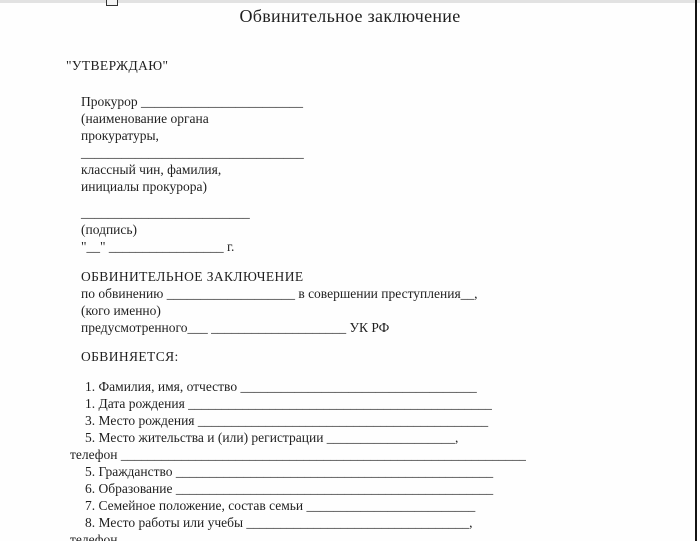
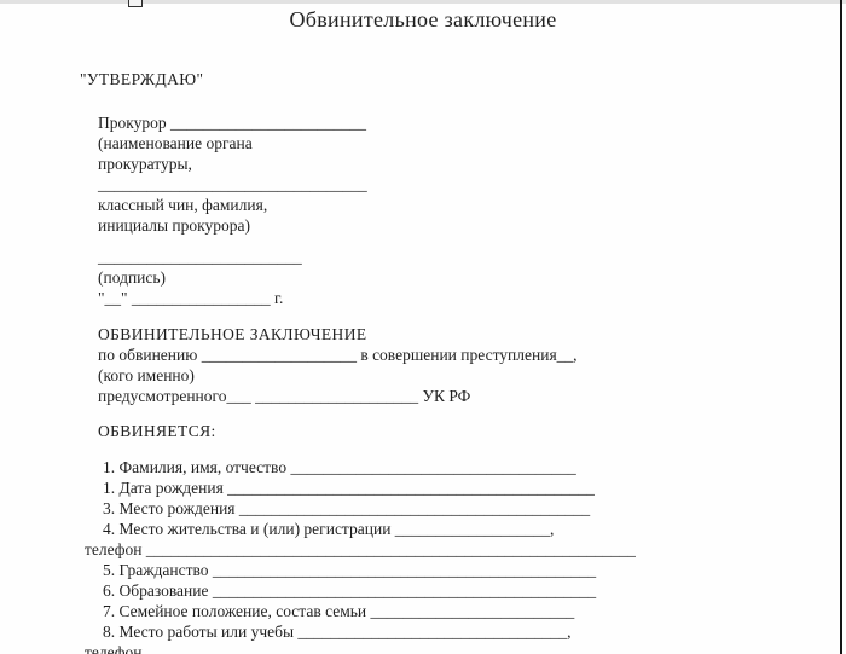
  Обвинительное заключение
  "УТВЕРЖДАЮ"
  Прокурор ________________________
  (наименование органа
  прокуратуры,
  _________________________________
  классный чин, фамилия,
  инициалы прокурора)
  _________________________
  (подпись)
  "__" _________________ г.
  ОБВИНИТЕЛЬНОЕ ЗАКЛЮЧЕНИЕ
  по обвинению ___________________ в совершении преступления__,
  (кого именно)
  предусмотренного___ ____________________ УК РФ
  ОБВИНЯЕТСЯ:
  1. Фамилия, имя, отчество ___________________________________
  1. Дата рождения _____________________________________________
  3. Место рождения ___________________________________________
- 5. Место жительства и (или) регистрации ___________________,
+ 4. Место жительства и (или) регистрации ___________________,
  телефон ____________________________________________________________
  5. Гражданство _______________________________________________
  6. Образование _______________________________________________
  7. Семейное положение, состав семьи _________________________
  8. Место работы или учебы _________________________________,
  телефон
